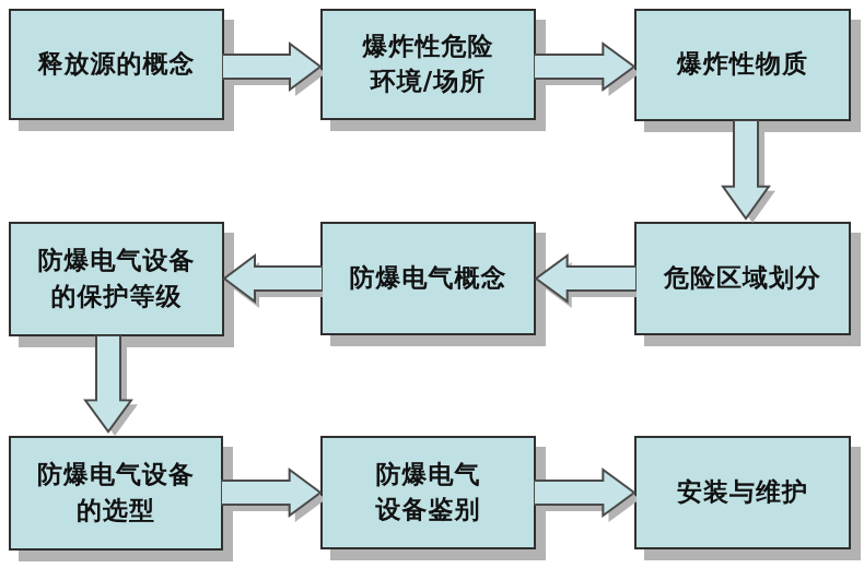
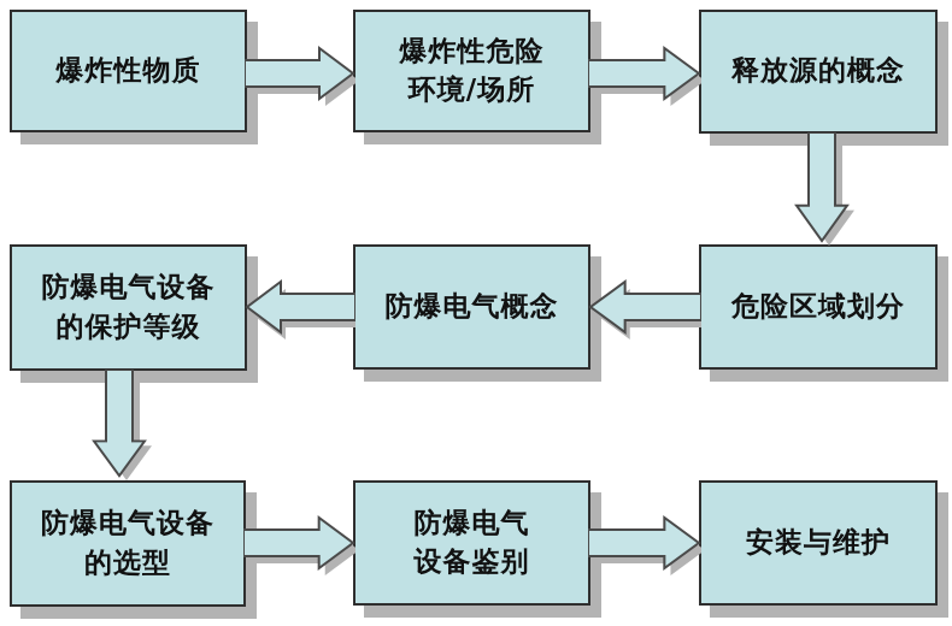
- 释放源的概念
+ 爆炸性物质
  爆炸性危险
  环境/场所
- 爆炸性物质
+ 释放源的概念
  危险区域划分
  防爆电气概念
  防爆电气设备
  的保护等级
  防爆电气设备
  的选型
  防爆电气
  设备鉴别
  安装与维护
